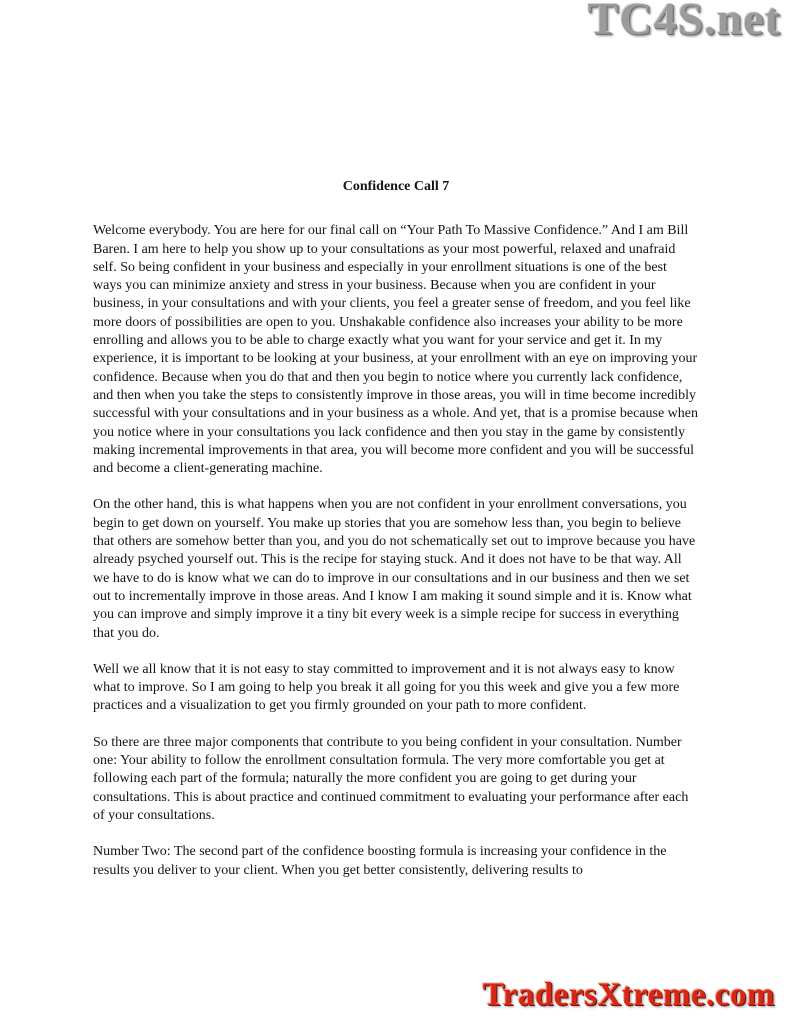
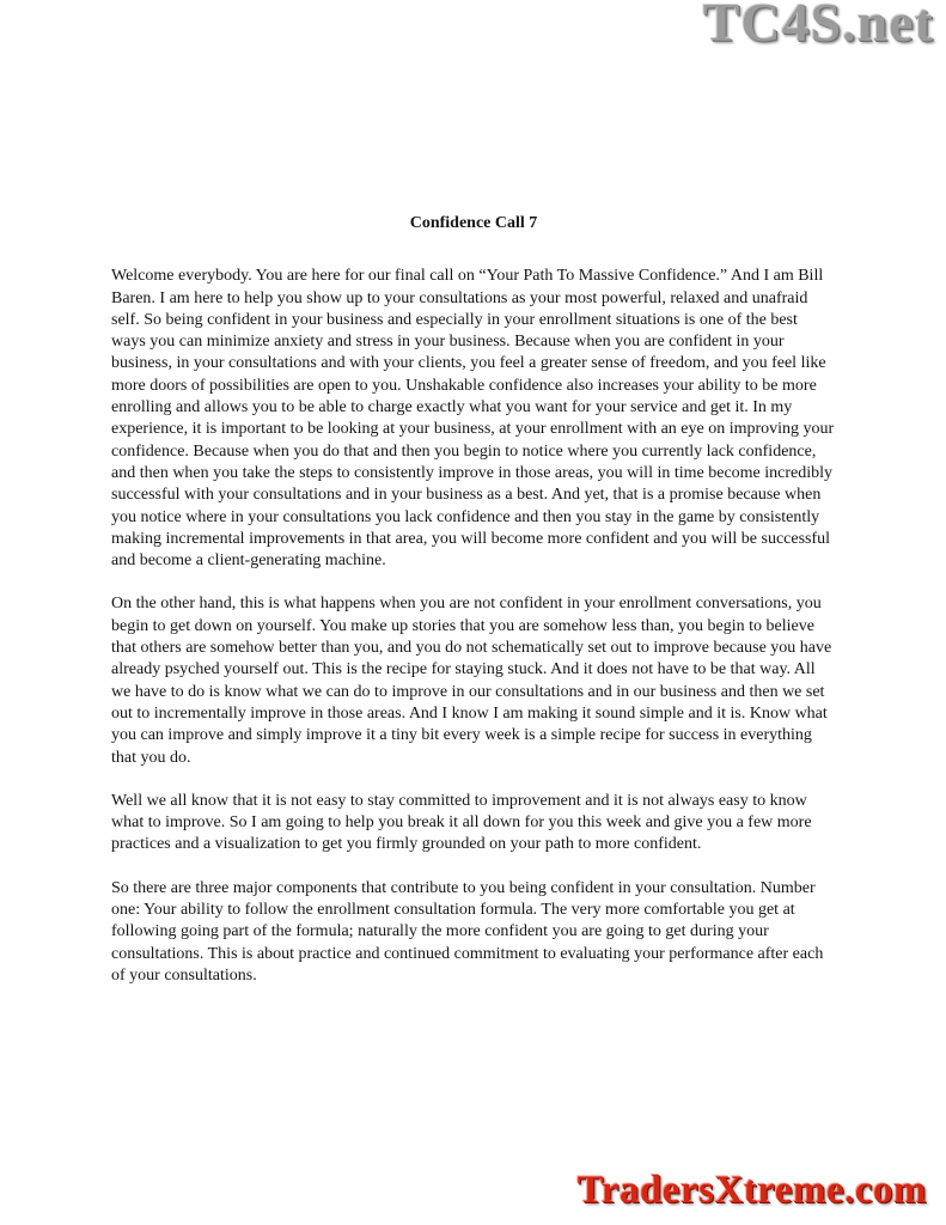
  TC4S.net
  Confidence Call 7
- Welcome everybody. You are here for our final call on “Your Path To Massive Confidence.” And I am Bill Baren. I am here to help you show up to your consultations as your most powerful, relaxed and unafraid self. So being confident in your business and especially in your enrollment situations is one of the best ways you can minimize anxiety and stress in your business. Because when you are confident in your business, in your consultations and with your clients, you feel a greater sense of freedom, and you feel like more doors of possibilities are open to you. Unshakable confidence also increases your ability to be more enrolling and allows you to be able to charge exactly what you want for your service and get it. In my experience, it is important to be looking at your business, at your enrollment with an eye on improving your confidence. Because when you do that and then you begin to notice where you currently lack confidence, and then when you take the steps to consistently improve in those areas, you will in time become incredibly successful with your consultations and in your business as a whole. And yet, that is a promise because when you notice where in your consultations you lack confidence and then you stay in the game by consistently making incremental improvements in that area, you will become more confident and you will be successful and become a client-generating machine.
+ Welcome everybody. You are here for our final call on “Your Path To Massive Confidence.” And I am Bill Baren. I am here to help you show up to your consultations as your most powerful, relaxed and unafraid self. So being confident in your business and especially in your enrollment situations is one of the best ways you can minimize anxiety and stress in your business. Because when you are confident in your business, in your consultations and with your clients, you feel a greater sense of freedom, and you feel like more doors of possibilities are open to you. Unshakable confidence also increases your ability to be more enrolling and allows you to be able to charge exactly what you want for your service and get it. In my experience, it is important to be looking at your business, at your enrollment with an eye on improving your confidence. Because when you do that and then you begin to notice where you currently lack confidence, and then when you take the steps to consistently improve in those areas, you will in time become incredibly successful with your consultations and in your business as a best. And yet, that is a promise because when you notice where in your consultations you lack confidence and then you stay in the game by consistently making incremental improvements in that area, you will become more confident and you will be successful and become a client-generating machine.
  On the other hand, this is what happens when you are not confident in your enrollment conversations, you begin to get down on yourself. You make up stories that you are somehow less than, you begin to believe that others are somehow better than you, and you do not schematically set out to improve because you have already psyched yourself out. This is the recipe for staying stuck. And it does not have to be that way. All we have to do is know what we can do to improve in our consultations and in our business and then we set out to incrementally improve in those areas. And I know I am making it sound simple and it is. Know what you can improve and simply improve it a tiny bit every week is a simple recipe for success in everything that you do.
- Well we all know that it is not easy to stay committed to improvement and it is not always easy to know what to improve. So I am going to help you break it all going for you this week and give you a few more practices and a visualization to get you firmly grounded on your path to more confident.
+ Well we all know that it is not easy to stay committed to improvement and it is not always easy to know what to improve. So I am going to help you break it all down for you this week and give you a few more practices and a visualization to get you firmly grounded on your path to more confident.
- So there are three major components that contribute to you being confident in your consultation. Number one: Your ability to follow the enrollment consultation formula. The very more comfortable you get at following each part of the formula; naturally the more confident you are going to get during your consultations. This is about practice and continued commitment to evaluating your performance after each of your consultations.
+ So there are three major components that contribute to you being confident in your consultation. Number one: Your ability to follow the enrollment consultation formula. The very more comfortable you get at following going part of the formula; naturally the more confident you are going to get during your consultations. This is about practice and continued commitment to evaluating your performance after each of your consultations.
- Number Two: The second part of the confidence boosting formula is increasing your confidence in the results you deliver to your client. When you get better consistently, delivering results to
  TradersXtreme.com
